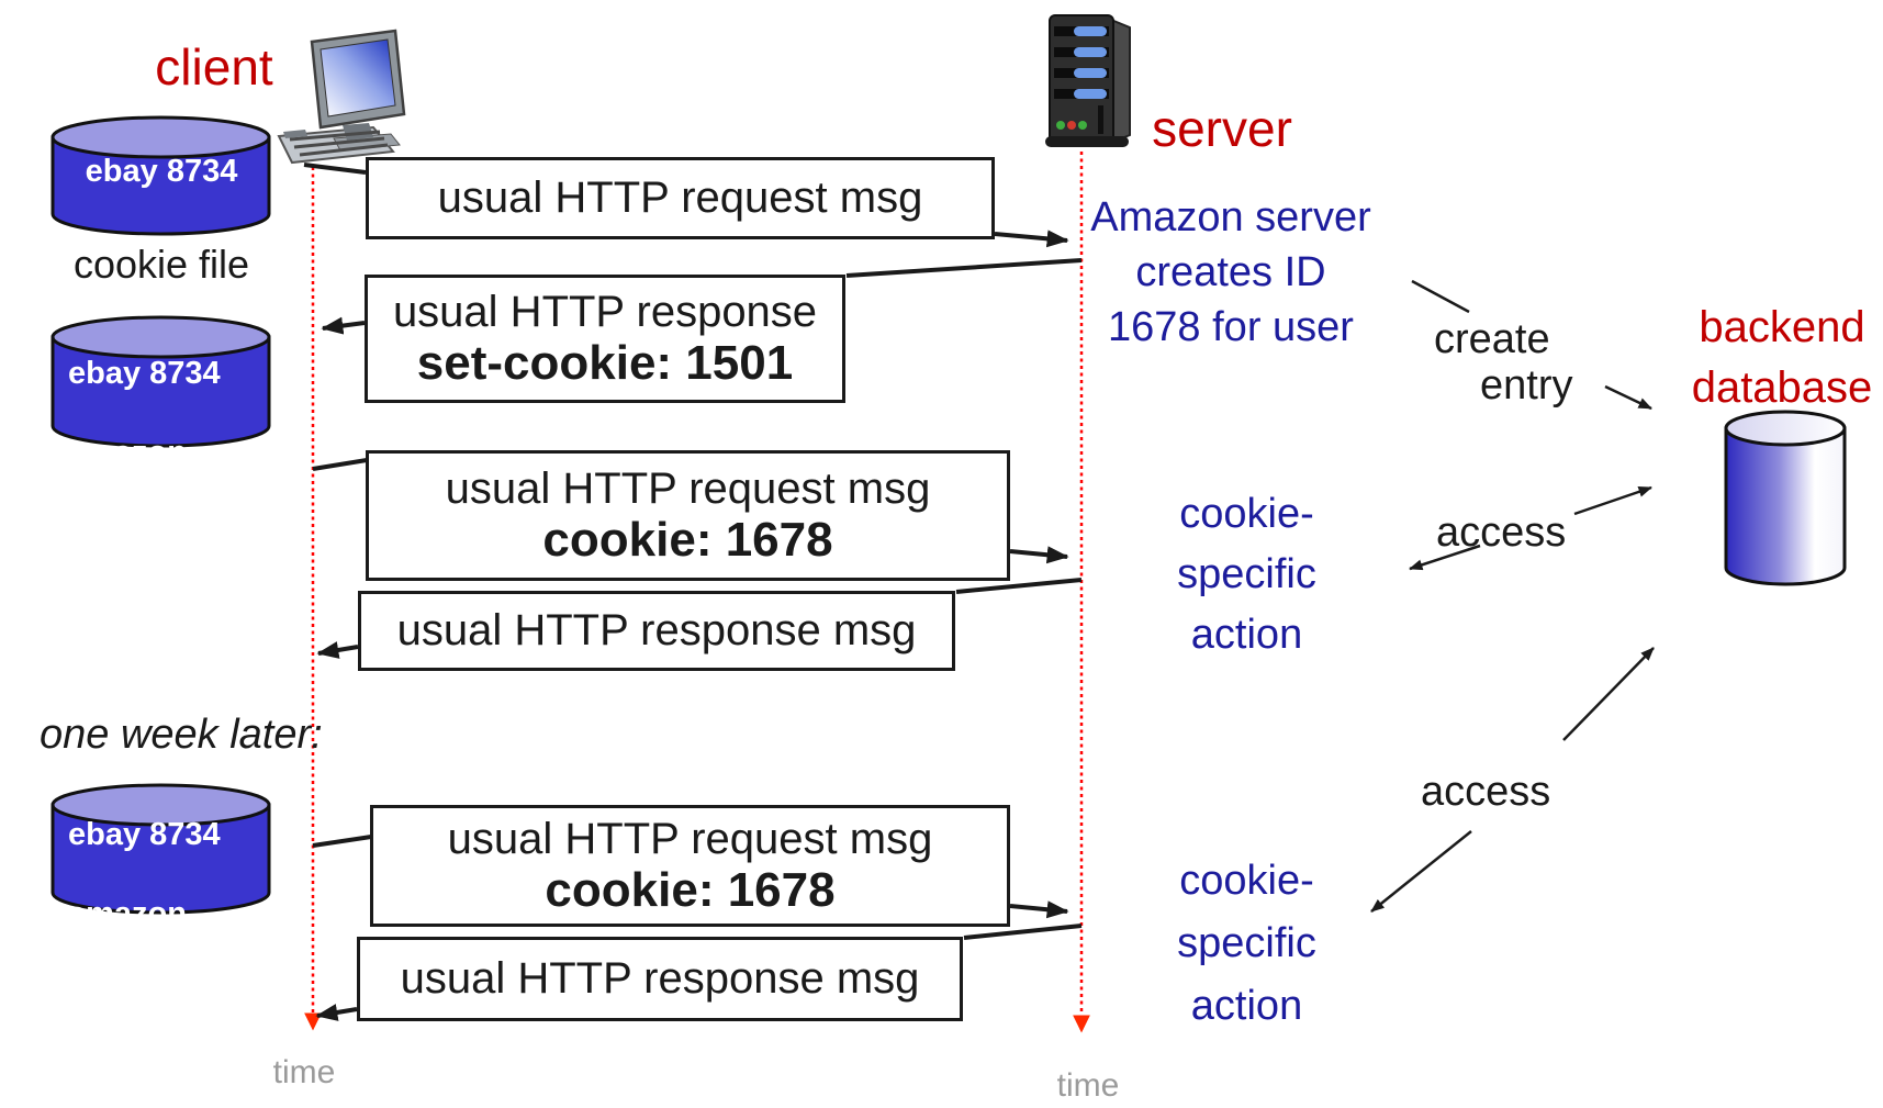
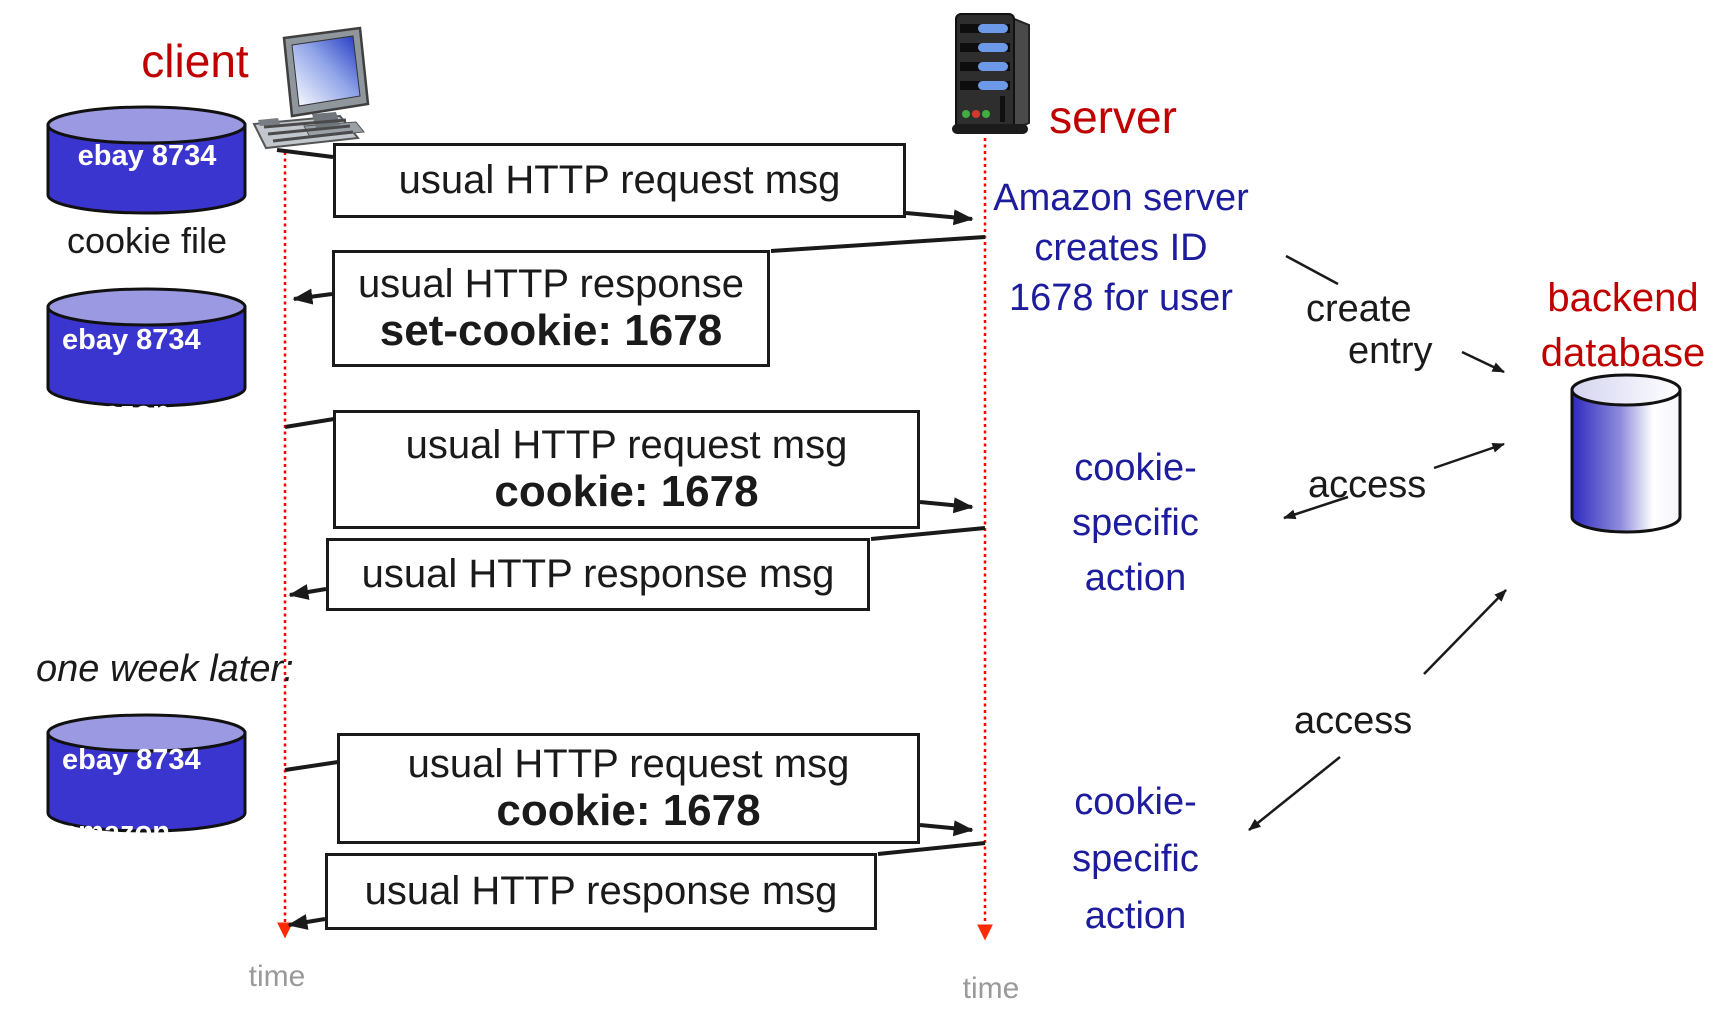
  client
  server
  ebay 8734
  cookie file
  ebay 8734
  ebay 8734
  one week later:
  usual HTTP request msg
  usual HTTP response
- set-cookie: 1501
+ set-cookie: 1678
  usual HTTP request msg
  cookie: 1678
  usual HTTP response msg
  usual HTTP request msg
  cookie: 1678
  usual HTTP response msg
  Amazon server
  creates ID
  1678 for user
  cookie-
  specific
  action
  cookie-
  specific
  action
  create
  entry
  access
  access
  backend
  database
  time
  time
